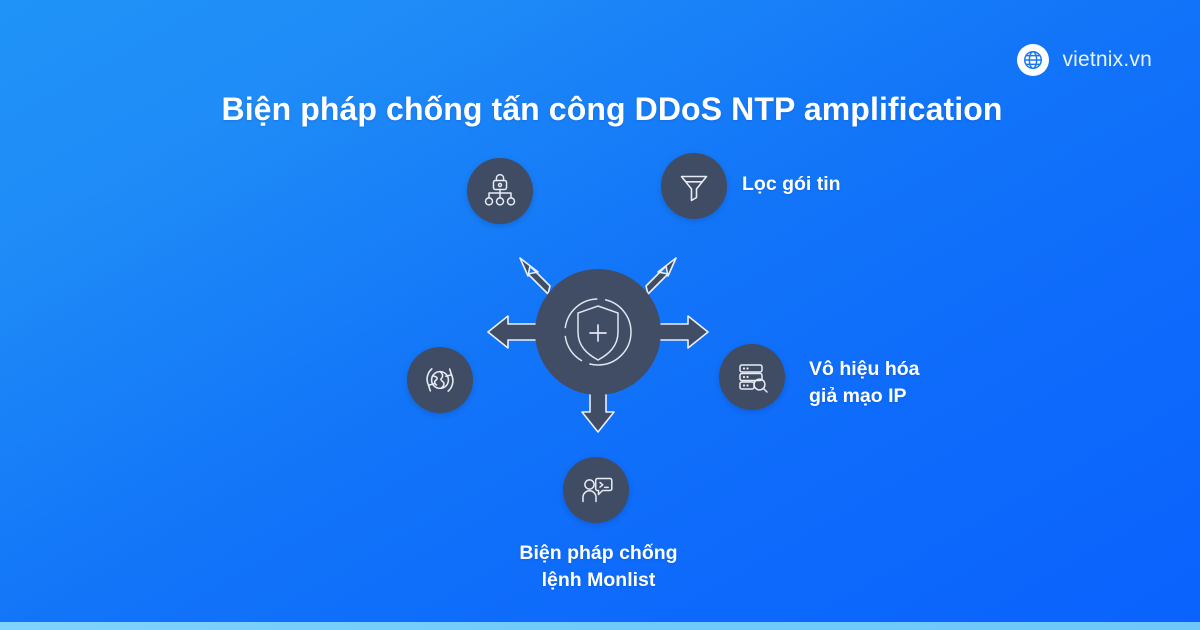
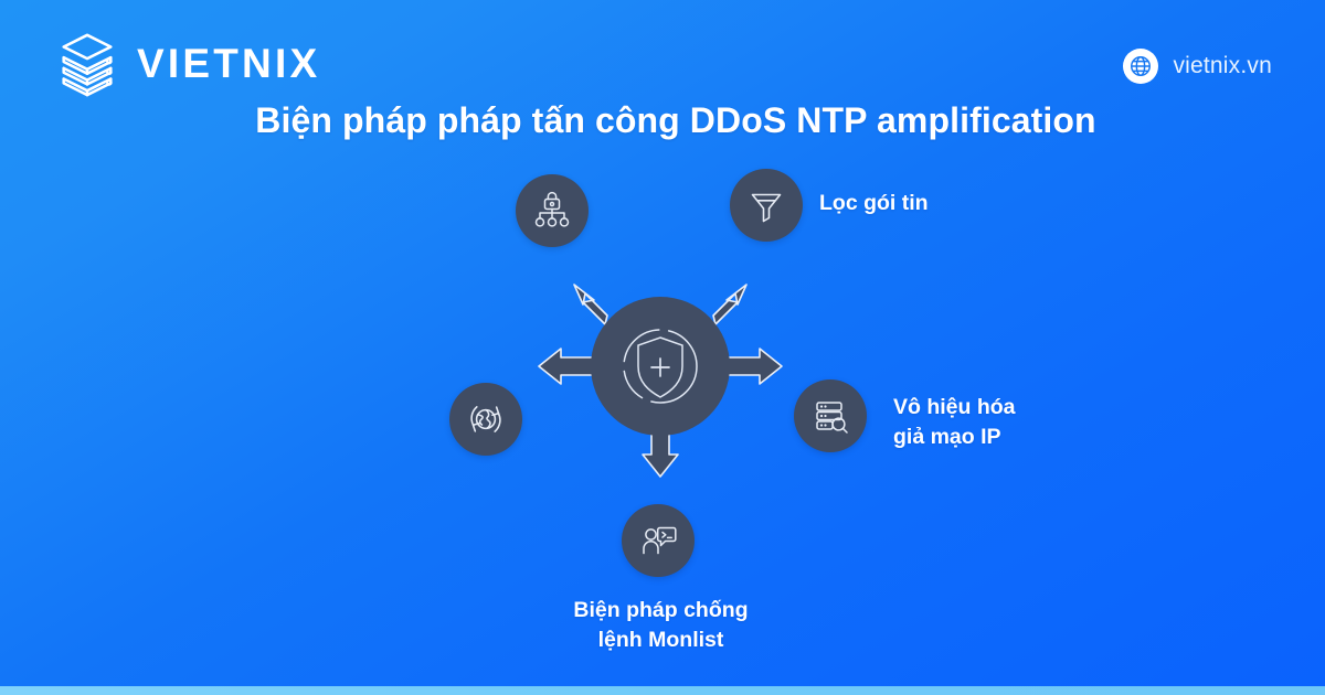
+ VIETNIX
  vietnix.vn
- Biện pháp chống tấn công DDoS NTP amplification
+ Biện pháp pháp tấn công DDoS NTP amplification
  Lọc gói tin
  Vô hiệu hóa
  giả mạo IP
  Biện pháp chống
  lệnh Monlist
